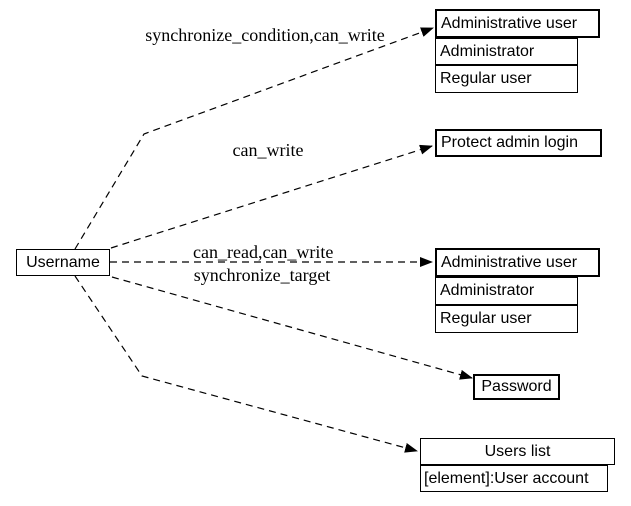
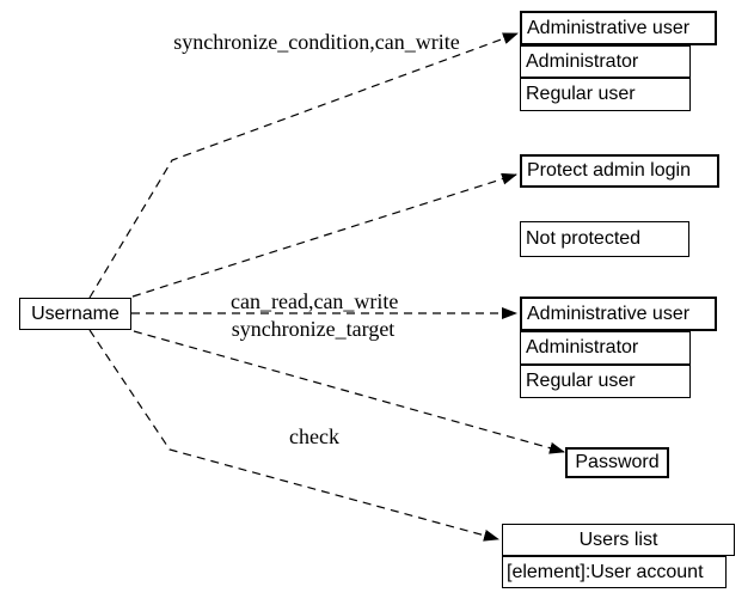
  Username
  Administrative user
  Administrator
  Regular user
  Protect admin login
+ Not protected
  Administrative user
  Administrator
  Regular user
  Password
  Users list
  [element]:User account
  synchronize_condition,can_write
- can_write
  can_read,can_write
  synchronize_target
+ check
